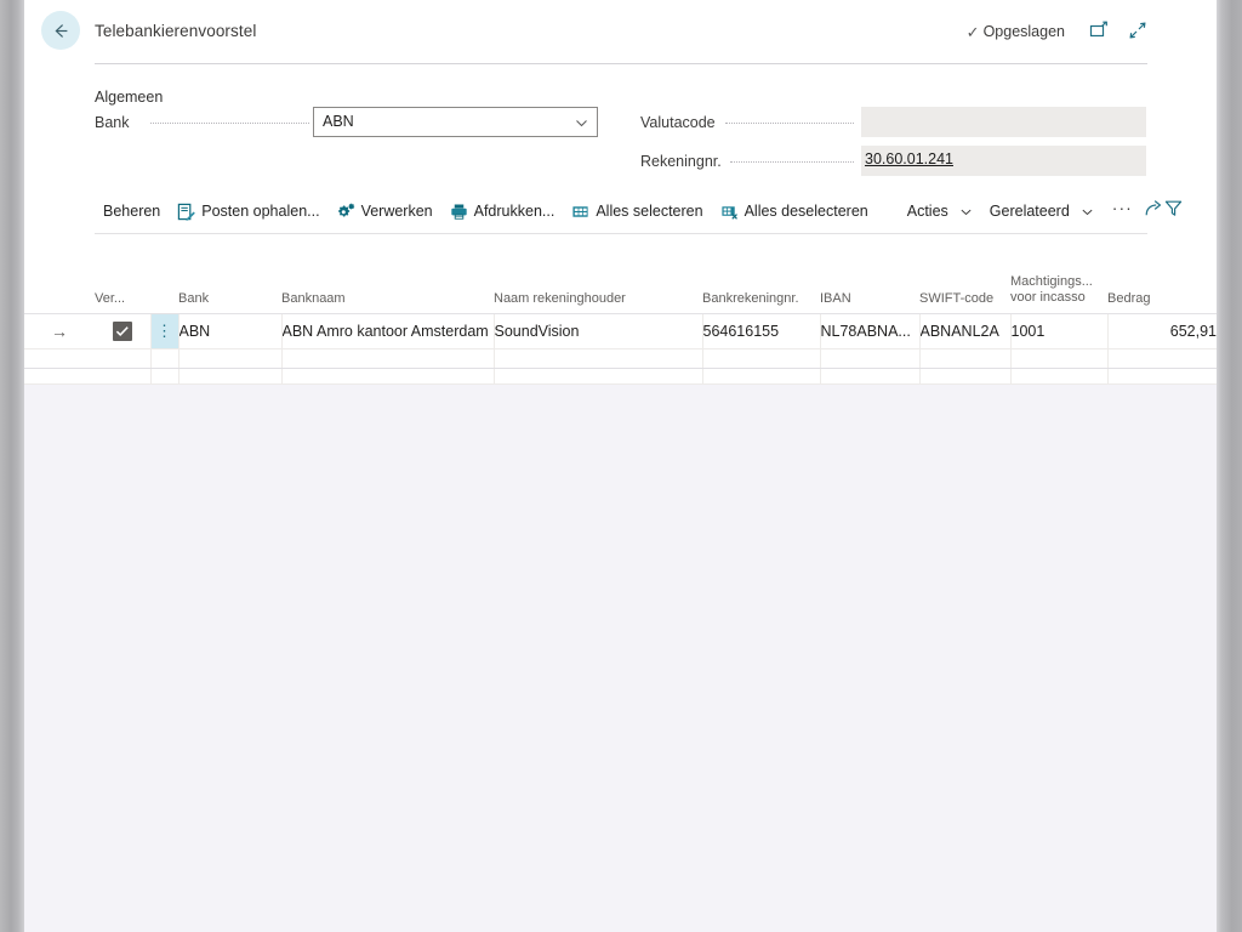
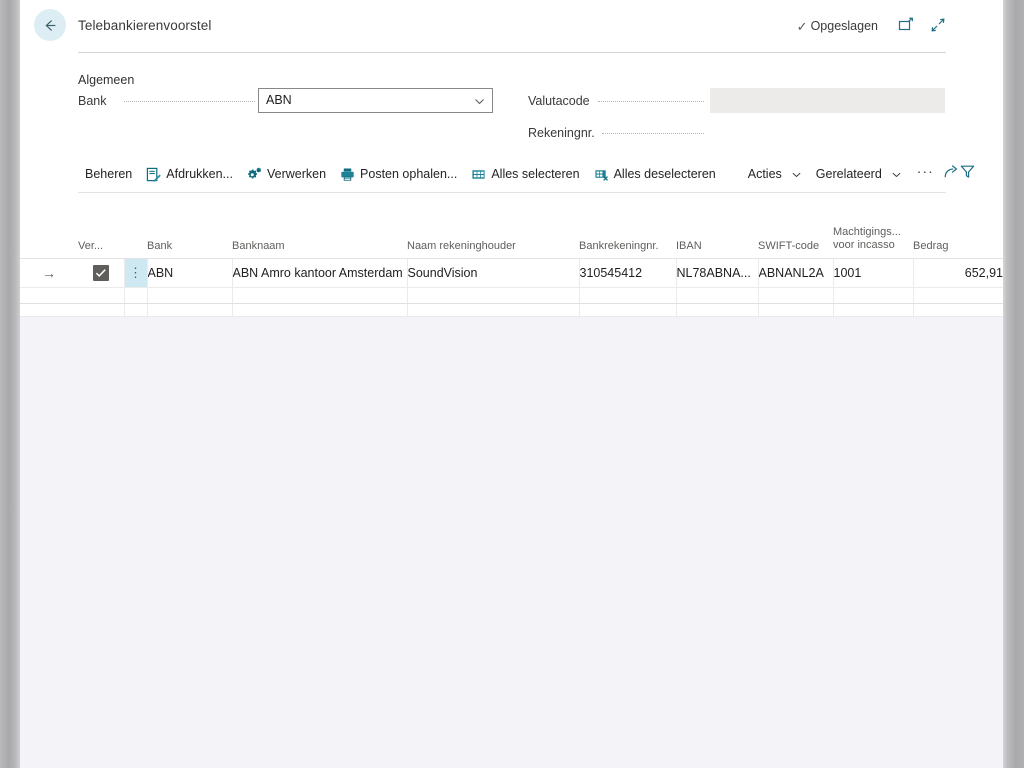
  Telebankierenvoorstel
  ✓
  Opgeslagen
  Algemeen
  Bank
  ABN
  Valutacode
  Rekeningnr.
- 30.60.01.241
  Beheren
- Posten ophalen...
+ Afdrukken...
  Verwerken
- Afdrukken...
+ Posten ophalen...
  Alles selecteren
  Alles deselecteren
  Acties
  Gerelateerd
  ···
  	Ver...		Bank	Banknaam	Naam rekeninghouder	Bankrekeningnr.	IBAN	SWIFT-code	Machtigings... voor incasso	Bedrag
- →		⋮	ABN	ABN Amro kantoor Amsterdam	SoundVision	564616155	NL78ABNA...	ABNANL2A	1001	652,91
+ →		⋮	ABN	ABN Amro kantoor Amsterdam	SoundVision	310545412	NL78ABNA...	ABNANL2A	1001	652,91
